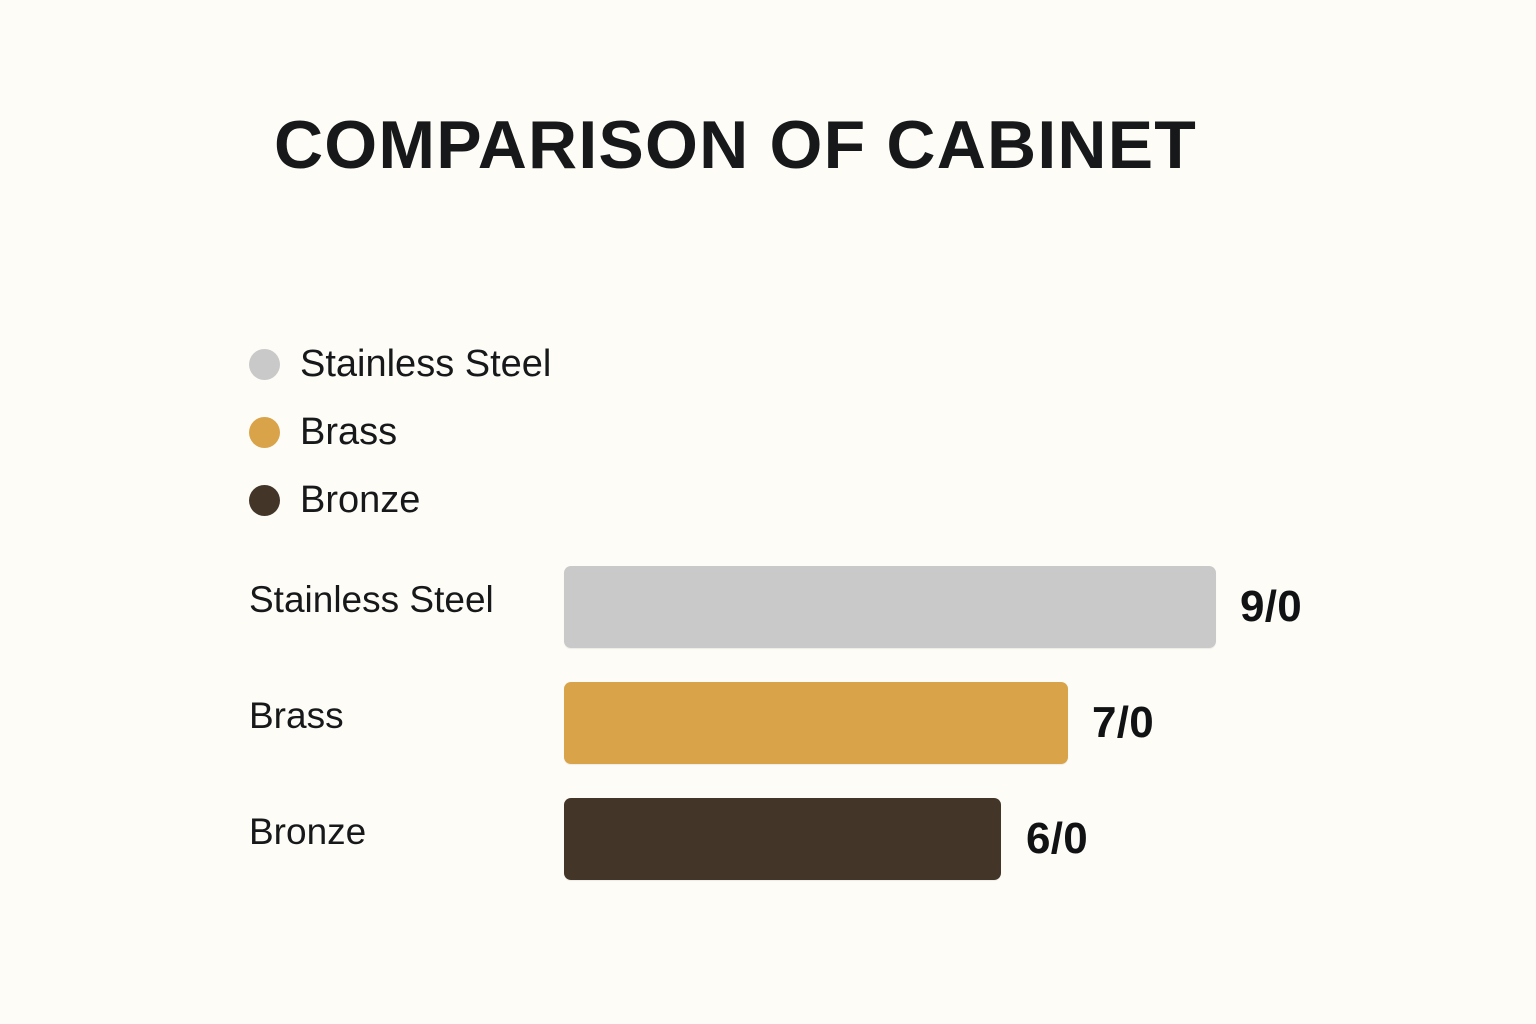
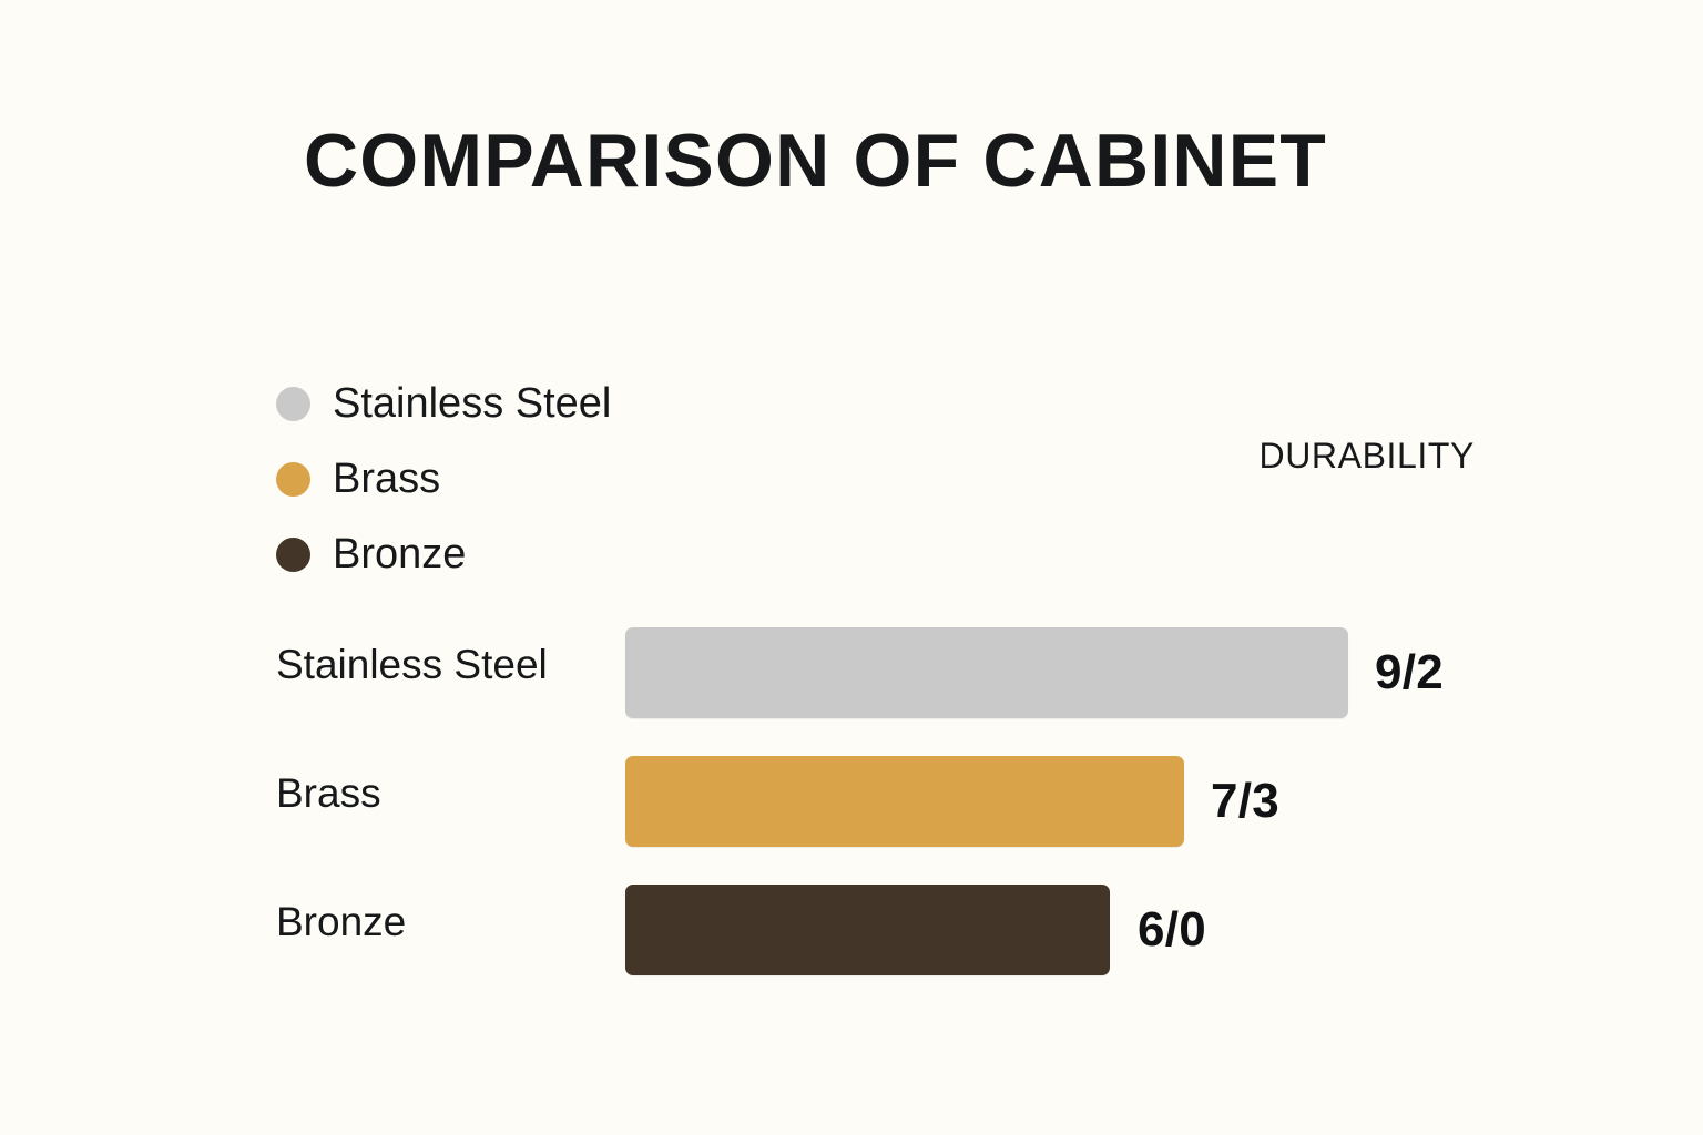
  COMPARISON OF CABINET
  Stainless Steel
  Brass
  Bronze
+ DURABILITY
  Stainless Steel
- 9/0
+ 9/2
  Brass
- 7/0
+ 7/3
  Bronze
  6/0
